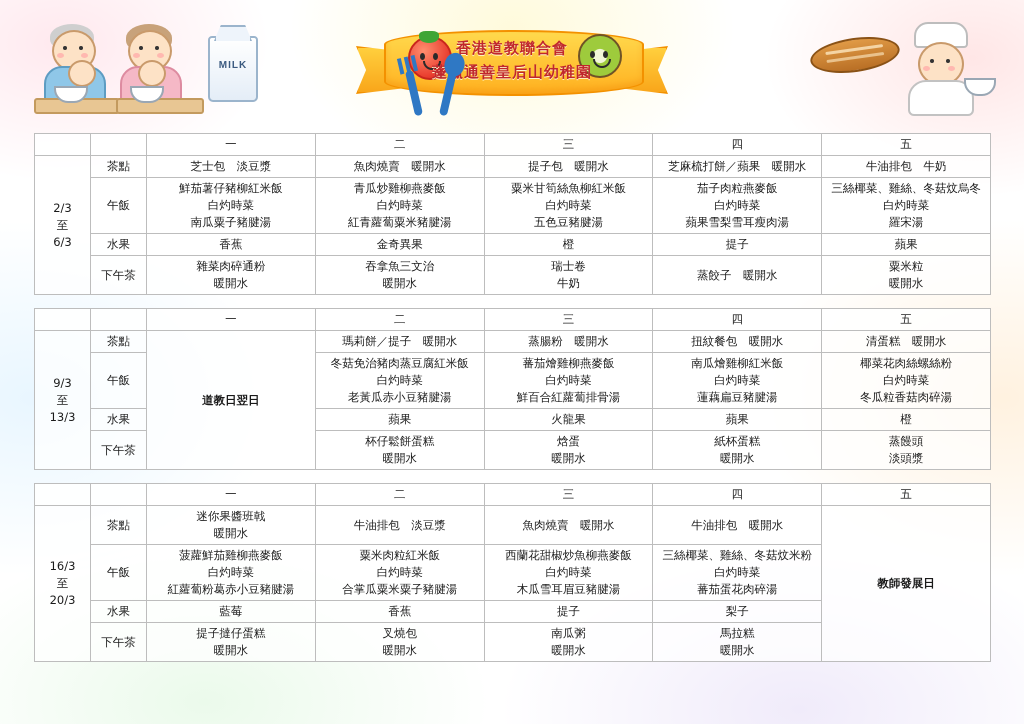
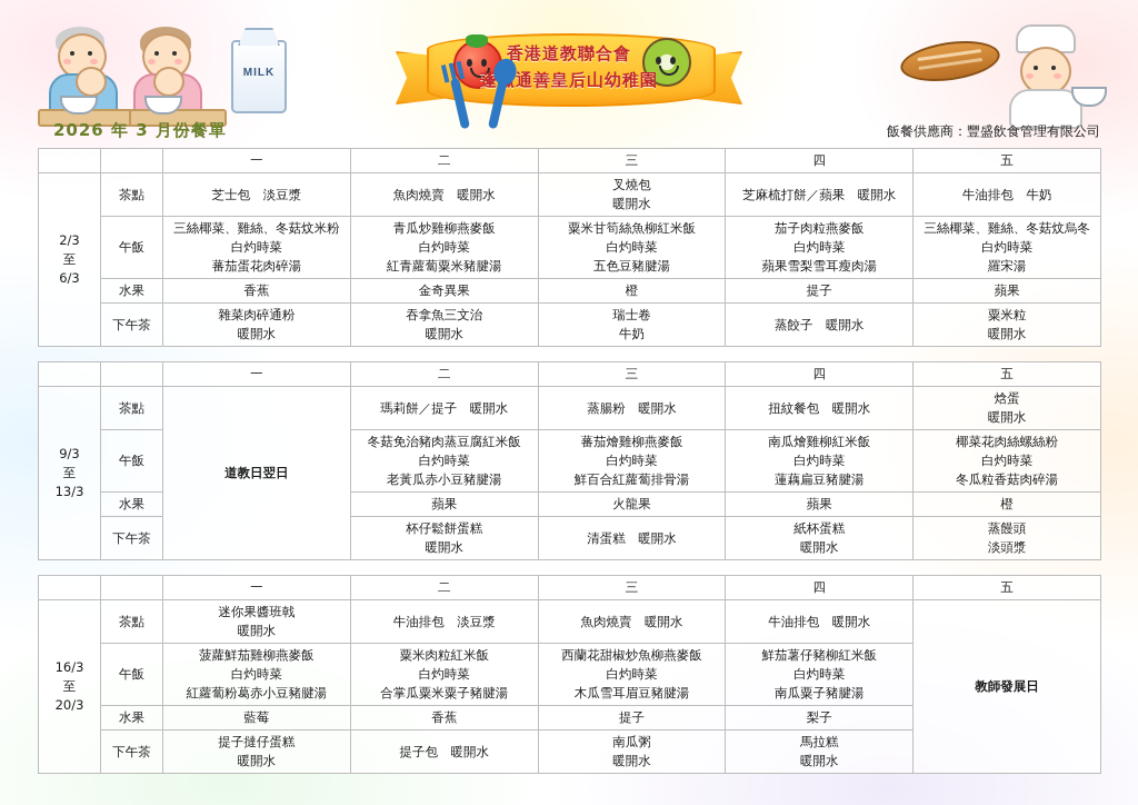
  MILK
  香港道教聯合會
  蓬通善皇后山幼稚園
+ 2026 年 3 月份餐單
+ 飯餐供應商：豐盛飲食管理有限公司
  		一	二	三	四	五
- 2/3 至 6/3	茶點	芝士包 淡豆漿	魚肉燒賣 暖開水	提子包 暖開水	芝麻梳打餅／蘋果 暖開水	牛油排包 牛奶
+ 2/3 至 6/3	茶點	芝士包 淡豆漿	魚肉燒賣 暖開水	叉燒包 暖開水	芝麻梳打餅／蘋果 暖開水	牛油排包 牛奶
- 午飯	鮮茄薯仔豬柳紅米飯 白灼時菜 南瓜粟子豬腱湯	青瓜炒雞柳燕麥飯 白灼時菜 紅青蘿蔔粟米豬腱湯	粟米甘筍絲魚柳紅米飯 白灼時菜 五色豆豬腱湯	茄子肉粒燕麥飯 白灼時菜 蘋果雪梨雪耳瘦肉湯	三絲椰菜、雞絲、冬菇炆烏冬 白灼時菜 羅宋湯
+ 午飯	三絲椰菜、雞絲、冬菇炆米粉 白灼時菜 蕃茄蛋花肉碎湯	青瓜炒雞柳燕麥飯 白灼時菜 紅青蘿蔔粟米豬腱湯	粟米甘筍絲魚柳紅米飯 白灼時菜 五色豆豬腱湯	茄子肉粒燕麥飯 白灼時菜 蘋果雪梨雪耳瘦肉湯	三絲椰菜、雞絲、冬菇炆烏冬 白灼時菜 羅宋湯
  水果	香蕉	金奇異果	橙	提子	蘋果
  下午茶	雜菜肉碎通粉 暖開水	吞拿魚三文治 暖開水	瑞士卷 牛奶	蒸餃子 暖開水	粟米粒 暖開水
  		一	二	三	四	五
- 9/3 至 13/3	茶點	道教日翌日	瑪莉餅／提子 暖開水	蒸腸粉 暖開水	扭紋餐包 暖開水	清蛋糕 暖開水
+ 9/3 至 13/3	茶點	道教日翌日	瑪莉餅／提子 暖開水	蒸腸粉 暖開水	扭紋餐包 暖開水	焓蛋 暖開水
  午飯	冬菇免治豬肉蒸豆腐紅米飯 白灼時菜 老黃瓜赤小豆豬腱湯	蕃茄燴雞柳燕麥飯 白灼時菜 鮮百合紅蘿蔔排骨湯	南瓜燴雞柳紅米飯 白灼時菜 蓮藕扁豆豬腱湯	椰菜花肉絲螺絲粉 白灼時菜 冬瓜粒香菇肉碎湯
  水果	蘋果	火龍果	蘋果	橙
- 下午茶	杯仔鬆餅蛋糕 暖開水	焓蛋 暖開水	紙杯蛋糕 暖開水	蒸饅頭 淡頭漿
+ 下午茶	杯仔鬆餅蛋糕 暖開水	清蛋糕 暖開水	紙杯蛋糕 暖開水	蒸饅頭 淡頭漿
  		一	二	三	四	五
  16/3 至 20/3	茶點	迷你果醬班戟 暖開水	牛油排包 淡豆漿	魚肉燒賣 暖開水	牛油排包 暖開水	教師發展日
- 午飯	菠蘿鮮茄雞柳燕麥飯 白灼時菜 紅蘿蔔粉葛赤小豆豬腱湯	粟米肉粒紅米飯 白灼時菜 合掌瓜粟米粟子豬腱湯	西蘭花甜椒炒魚柳燕麥飯 白灼時菜 木瓜雪耳眉豆豬腱湯	三絲椰菜、雞絲、冬菇炆米粉 白灼時菜 蕃茄蛋花肉碎湯
+ 午飯	菠蘿鮮茄雞柳燕麥飯 白灼時菜 紅蘿蔔粉葛赤小豆豬腱湯	粟米肉粒紅米飯 白灼時菜 合掌瓜粟米粟子豬腱湯	西蘭花甜椒炒魚柳燕麥飯 白灼時菜 木瓜雪耳眉豆豬腱湯	鮮茄薯仔豬柳紅米飯 白灼時菜 南瓜粟子豬腱湯
  水果	藍莓	香蕉	提子	梨子
- 下午茶	提子撻仔蛋糕 暖開水	叉燒包 暖開水	南瓜粥 暖開水	馬拉糕 暖開水
+ 下午茶	提子撻仔蛋糕 暖開水	提子包 暖開水	南瓜粥 暖開水	馬拉糕 暖開水
